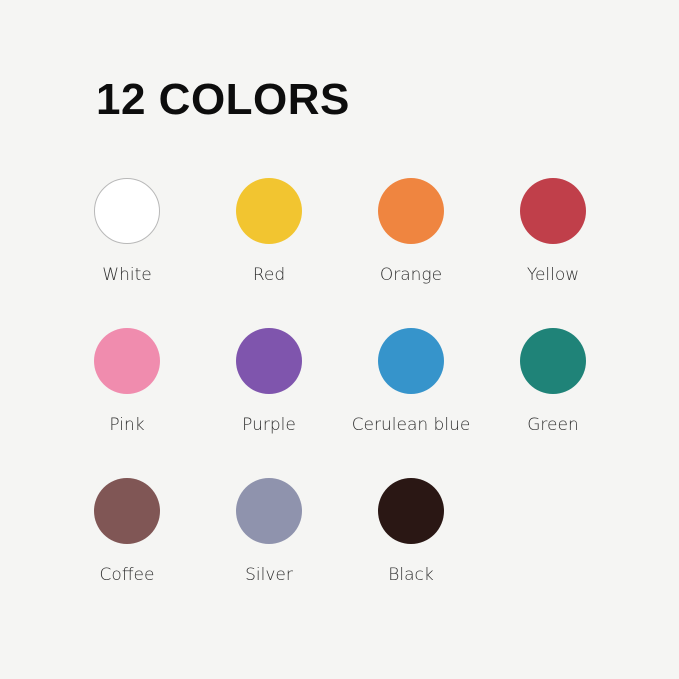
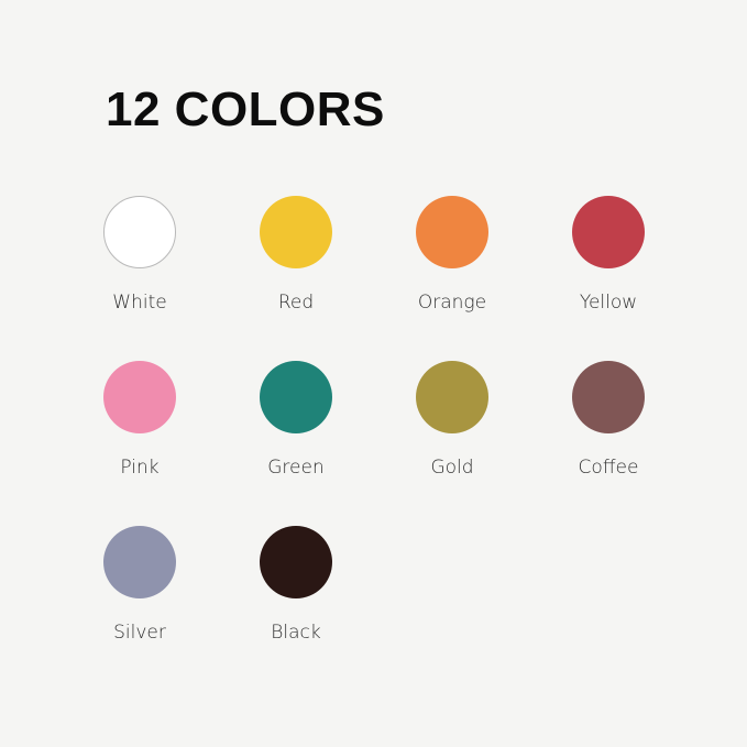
  12 COLORS
  White
  Red
  Orange
  Yellow
  Pink
- Purple
- Cerulean blue
  Green
+ Gold
  Coffee
  Silver
  Black
